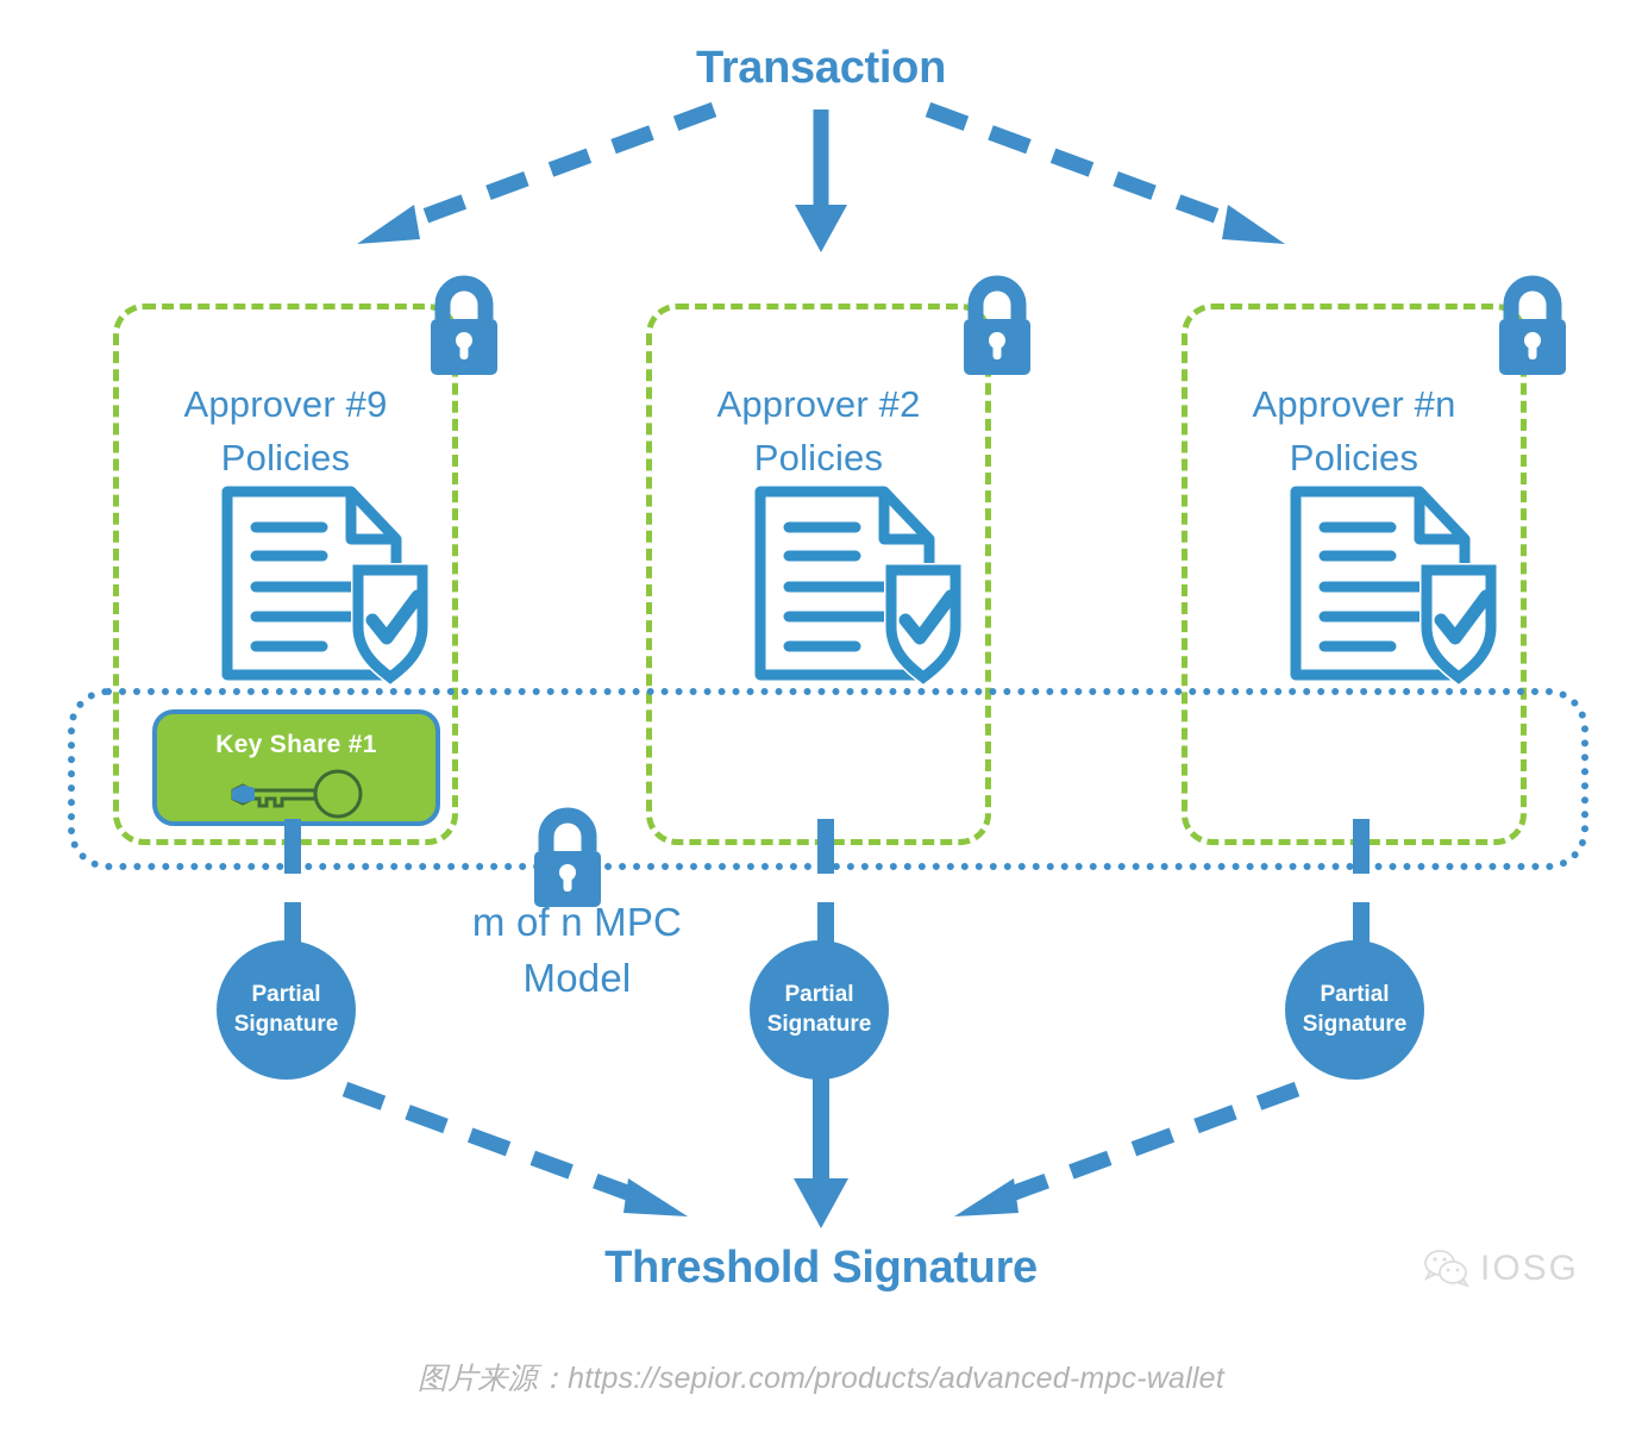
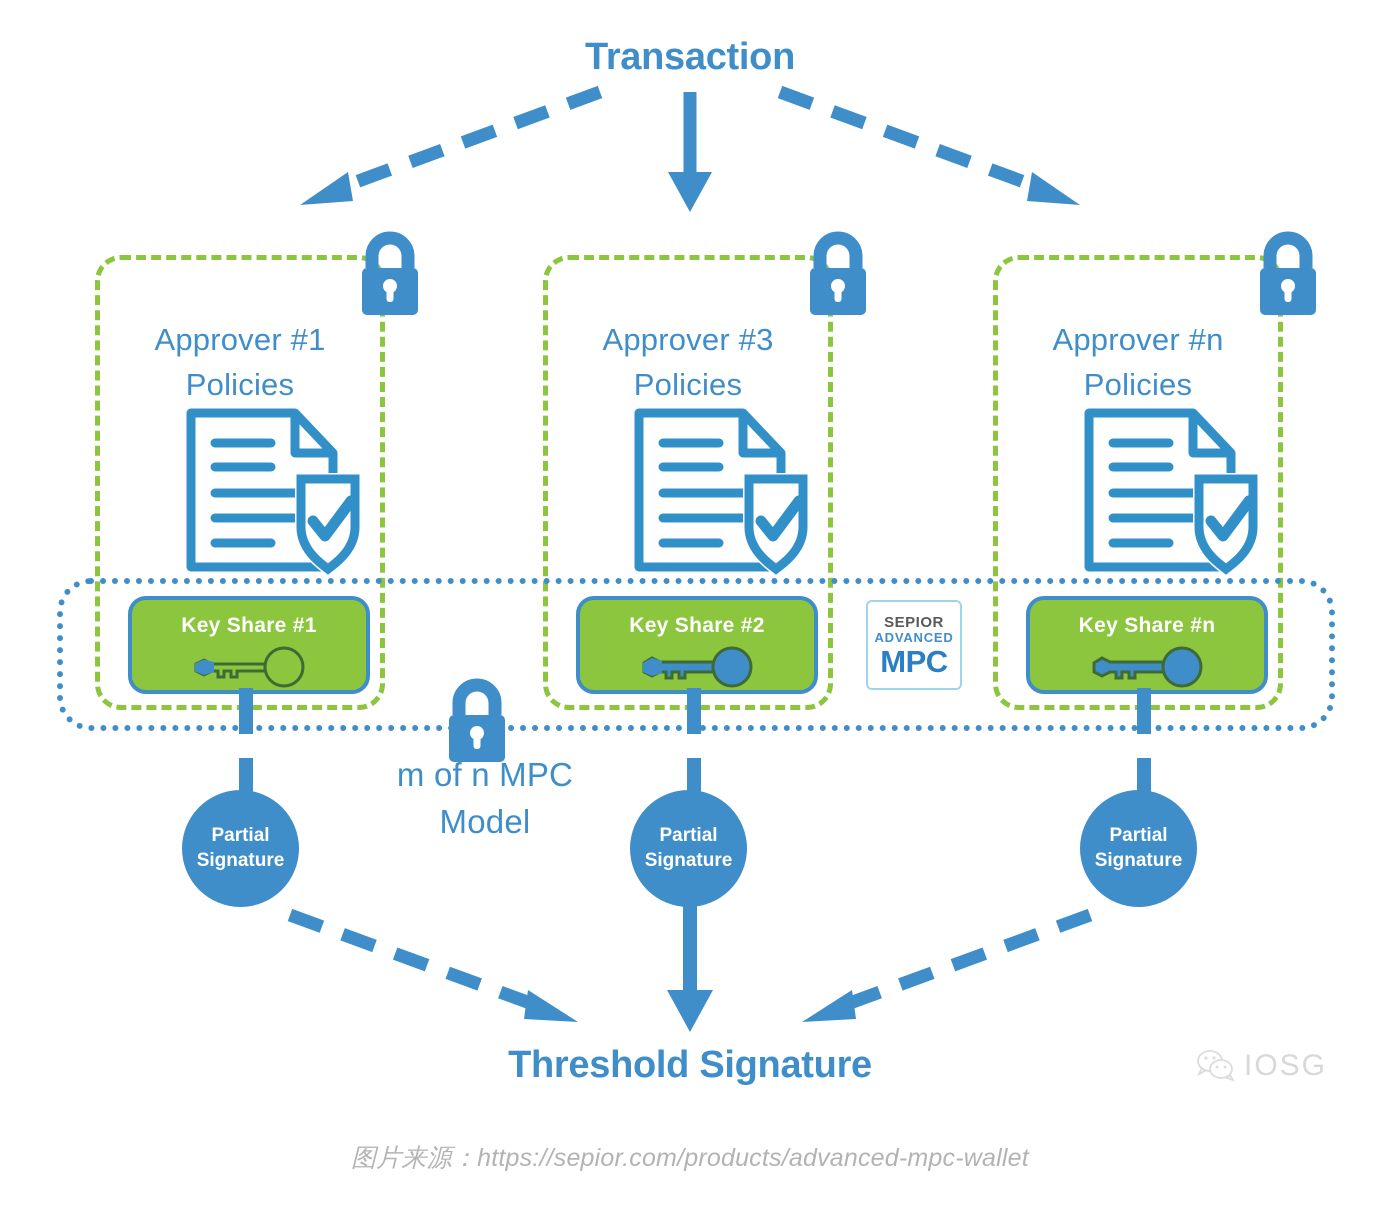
  Transaction
- Approver #9
+ Approver #1
  Policies
- Approver #2
+ Approver #3
  Policies
  Approver #n
  Policies
  Key Share #1
+ Key Share #2
+ Key Share #n
+ SEPIOR
+ ADVANCED
+ MPC
  m of n MPC
  Model
  Partial
  Signature
  Partial
  Signature
  Partial
  Signature
  Threshold Signature
  IOSG
  图片来源：https://sepior.com/products/advanced-mpc-wallet
